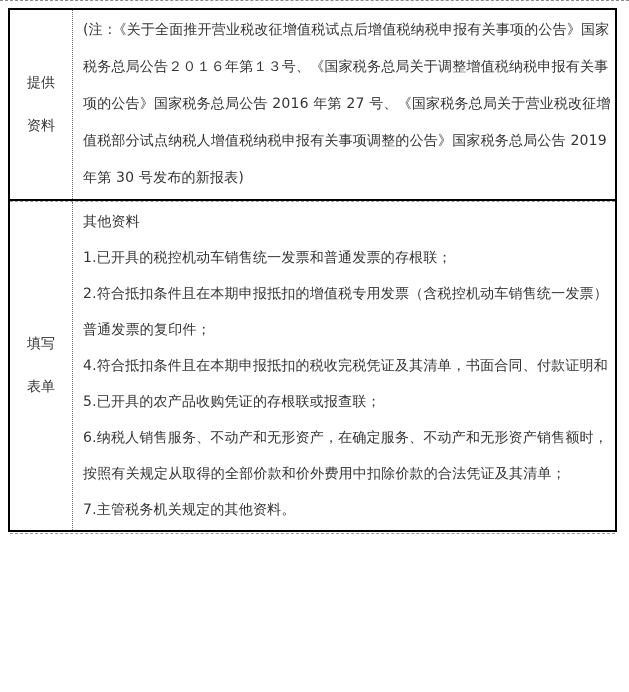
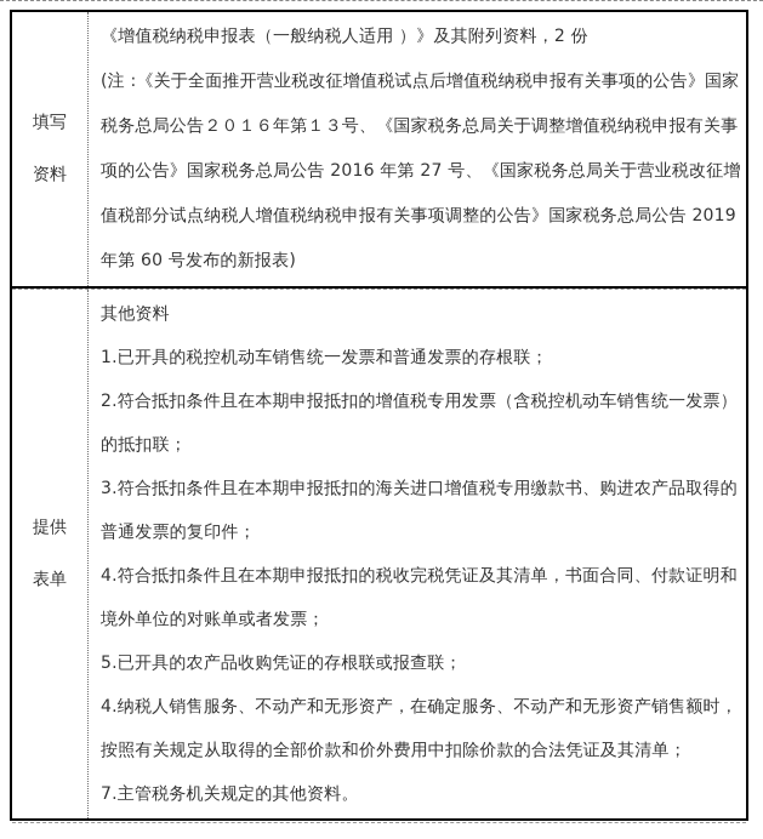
- 提供
+ 填写
  资料
+ 《增值税纳税申报表（一般纳税人适用 ）》及其附列资料，2 份
  (注 :《关于全面推开营业税改征增值税试点后增值税纳税申报有关事项的公告》国家
  税务总局公告２０１６年第１３号、《国家税务总局关于调整增值税纳税申报有关事
  项的公告》国家税务总局公告 2016 年第 27 号、《国家税务总局关于营业税改征增
  值税部分试点纳税人增值税纳税申报有关事项调整的公告》国家税务总局公告 2019
- 年第 30 号发布的新报表)
+ 年第 60 号发布的新报表)
- 填写
+ 提供
  表单
  其他资料
  1.已开具的税控机动车销售统一发票和普通发票的存根联；
  2.符合抵扣条件且在本期申报抵扣的增值税专用发票（含税控机动车销售统一发票）
+ 的抵扣联；
+ 3.符合抵扣条件且在本期申报抵扣的海关进口增值税专用缴款书、购进农产品取得的
  普通发票的复印件；
  4.符合抵扣条件且在本期申报抵扣的税收完税凭证及其清单，书面合同、付款证明和
+ 境外单位的对账单或者发票；
  5.已开具的农产品收购凭证的存根联或报查联；
- 6.纳税人销售服务、不动产和无形资产，在确定服务、不动产和无形资产销售额时，
+ 4.纳税人销售服务、不动产和无形资产，在确定服务、不动产和无形资产销售额时，
  按照有关规定从取得的全部价款和价外费用中扣除价款的合法凭证及其清单；
  7.主管税务机关规定的其他资料。
